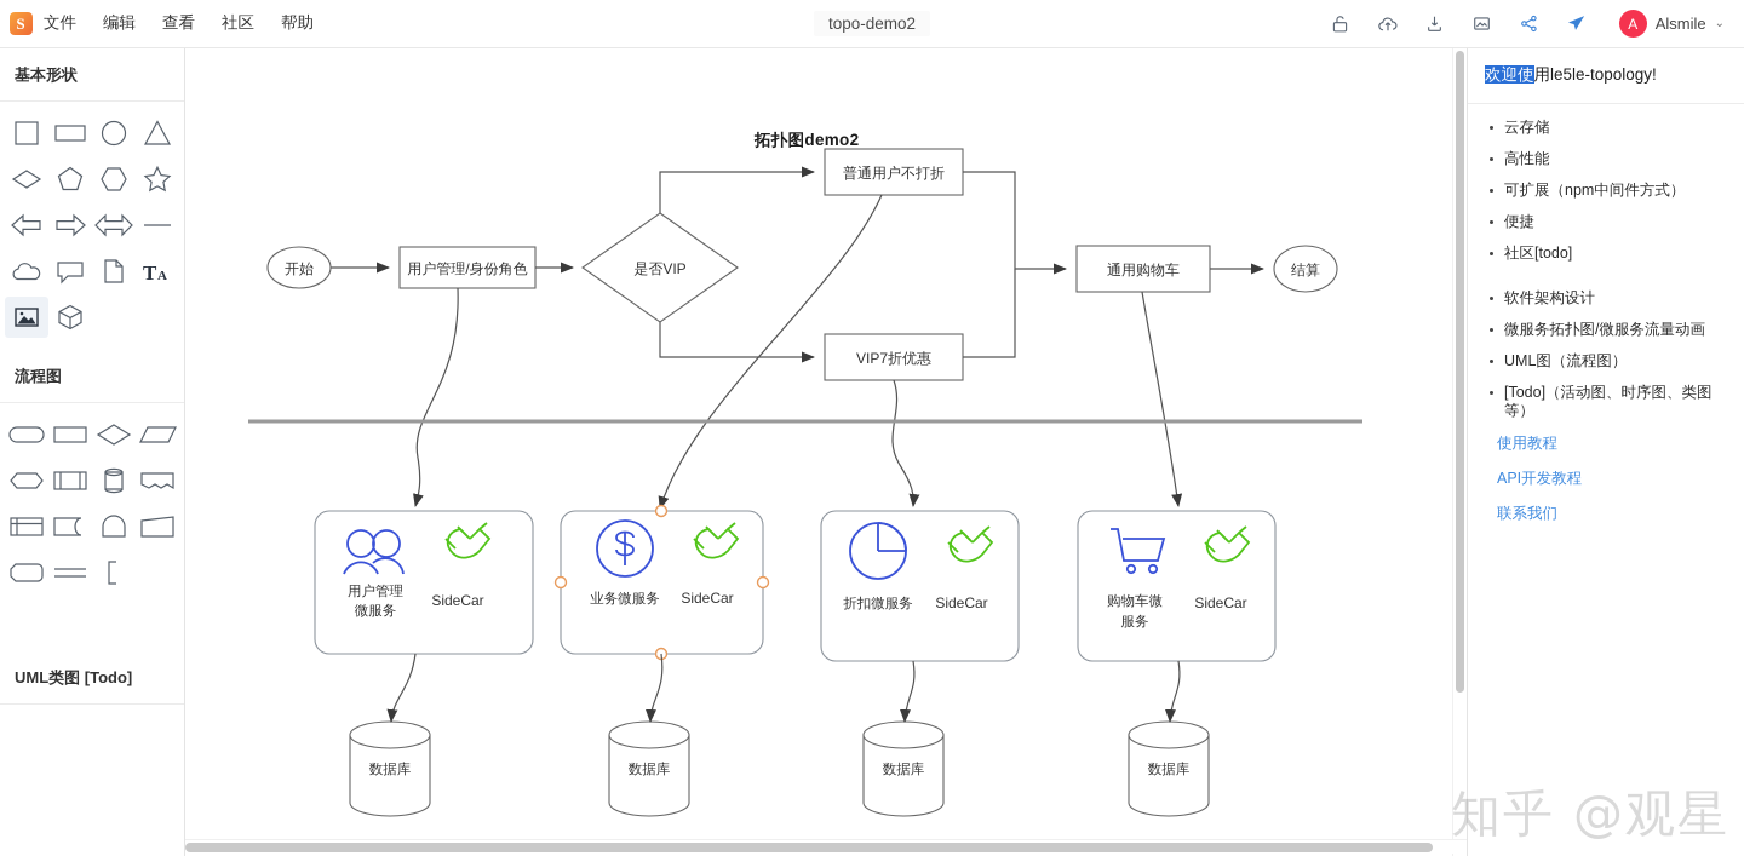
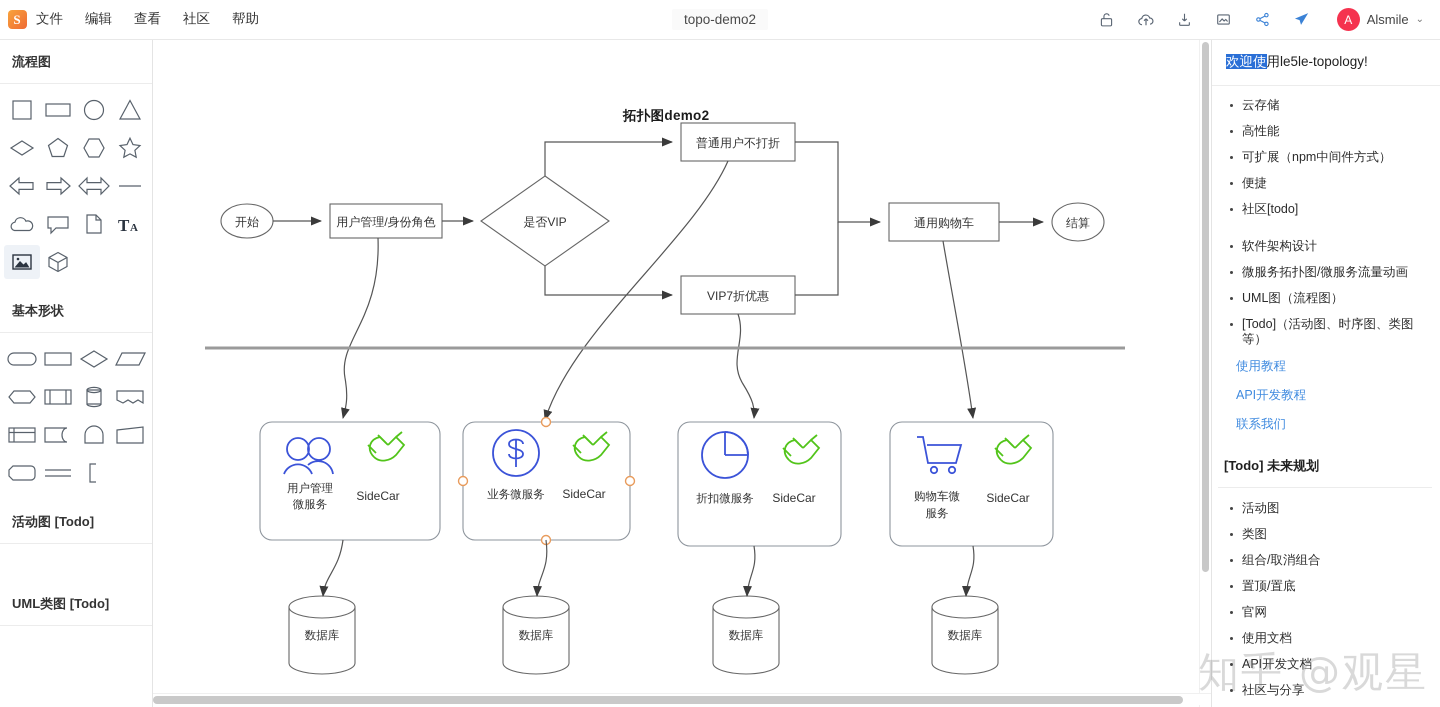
  S
  文件
  编辑
  查看
  社区
  帮助
  topo-demo2
  A
  Alsmile
  ⌄
- 基本形状
+ 流程图
  T
  A
- 流程图
+ 基本形状
+ 活动图 [Todo]
  UML类图 [Todo]
  拓扑图demo2
  开始
  用户管理/身份角色
  是否VIP
  普通用户不打折
  VIP7折优惠
  通用购物车
  结算
  用户管理
  微服务
  SideCar
  业务微服务
  SideCar
  折扣微服务
  SideCar
  购物车微
  服务
  SideCar
  数据库
  数据库
  数据库
  数据库
  欢迎使用le5le-topology!
  云存储
  高性能
  可扩展（npm中间件方式）
  便捷
  社区[todo]
  软件架构设计
  微服务拓扑图/微服务流量动画
  UML图（流程图）
  [Todo]（活动图、时序图、类图等）
  使用教程
  API开发教程
  联系我们
+ [Todo] 未来规划
+ 活动图
+ 类图
+ 组合/取消组合
+ 置顶/置底
+ 官网
+ 使用文档
+ API开发文档
+ 社区与分享
  知乎 @观星
